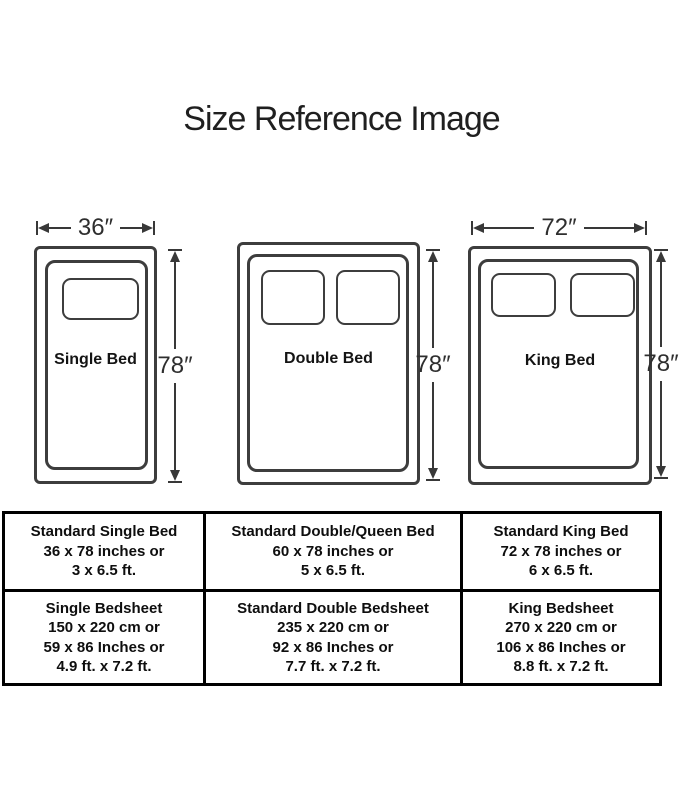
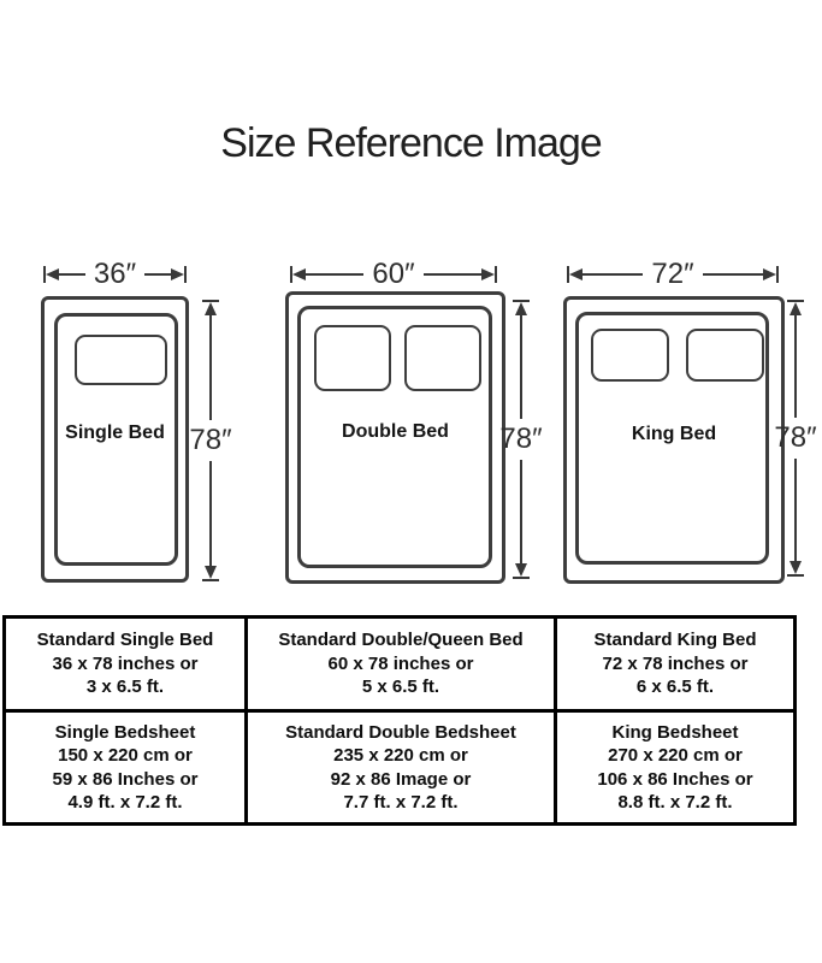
  Size Reference Image
  36″
  Single Bed
  78″
+ 60″
  Double Bed
  78″
  72″
  King Bed
  78″
  Standard Single Bed 36 x 78 inches or 3 x 6.5 ft.	Standard Double/Queen Bed 60 x 78 inches or 5 x 6.5 ft.	Standard King Bed 72 x 78 inches or 6 x 6.5 ft.
- Single Bedsheet 150 x 220 cm or 59 x 86 Inches or 4.9 ft. x 7.2 ft.	Standard Double Bedsheet 235 x 220 cm or 92 x 86 Inches or 7.7 ft. x 7.2 ft.	King Bedsheet 270 x 220 cm or 106 x 86 Inches or 8.8 ft. x 7.2 ft.
+ Single Bedsheet 150 x 220 cm or 59 x 86 Inches or 4.9 ft. x 7.2 ft.	Standard Double Bedsheet 235 x 220 cm or 92 x 86 Image or 7.7 ft. x 7.2 ft.	King Bedsheet 270 x 220 cm or 106 x 86 Inches or 8.8 ft. x 7.2 ft.
